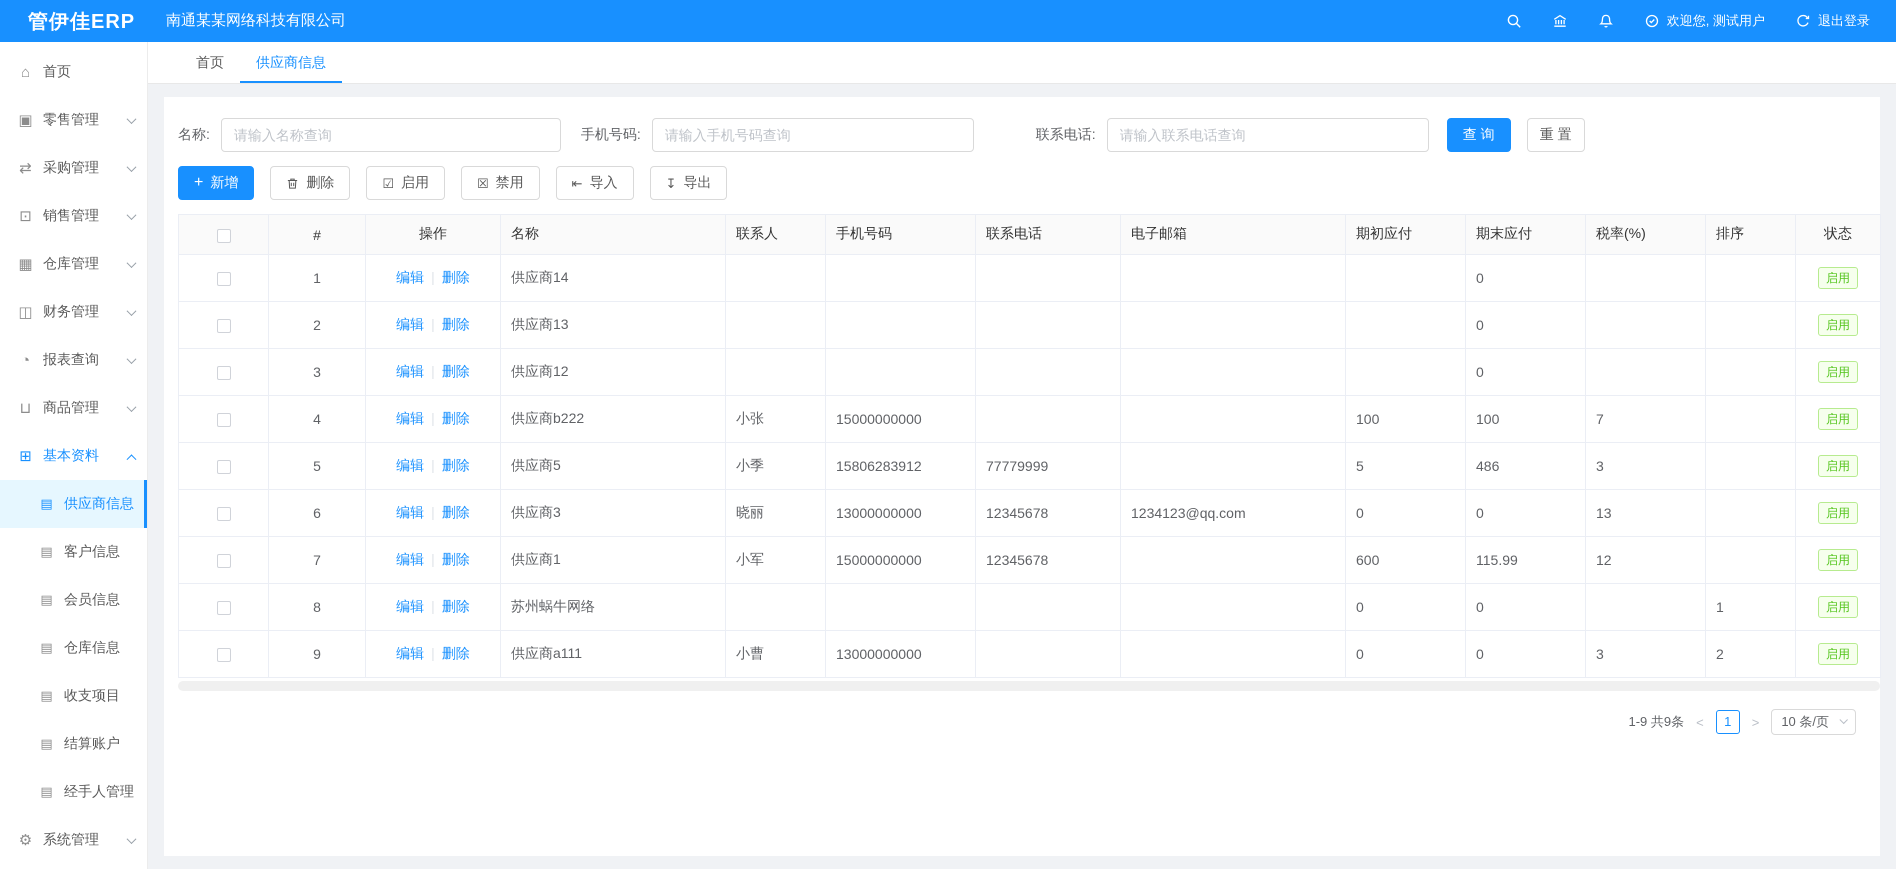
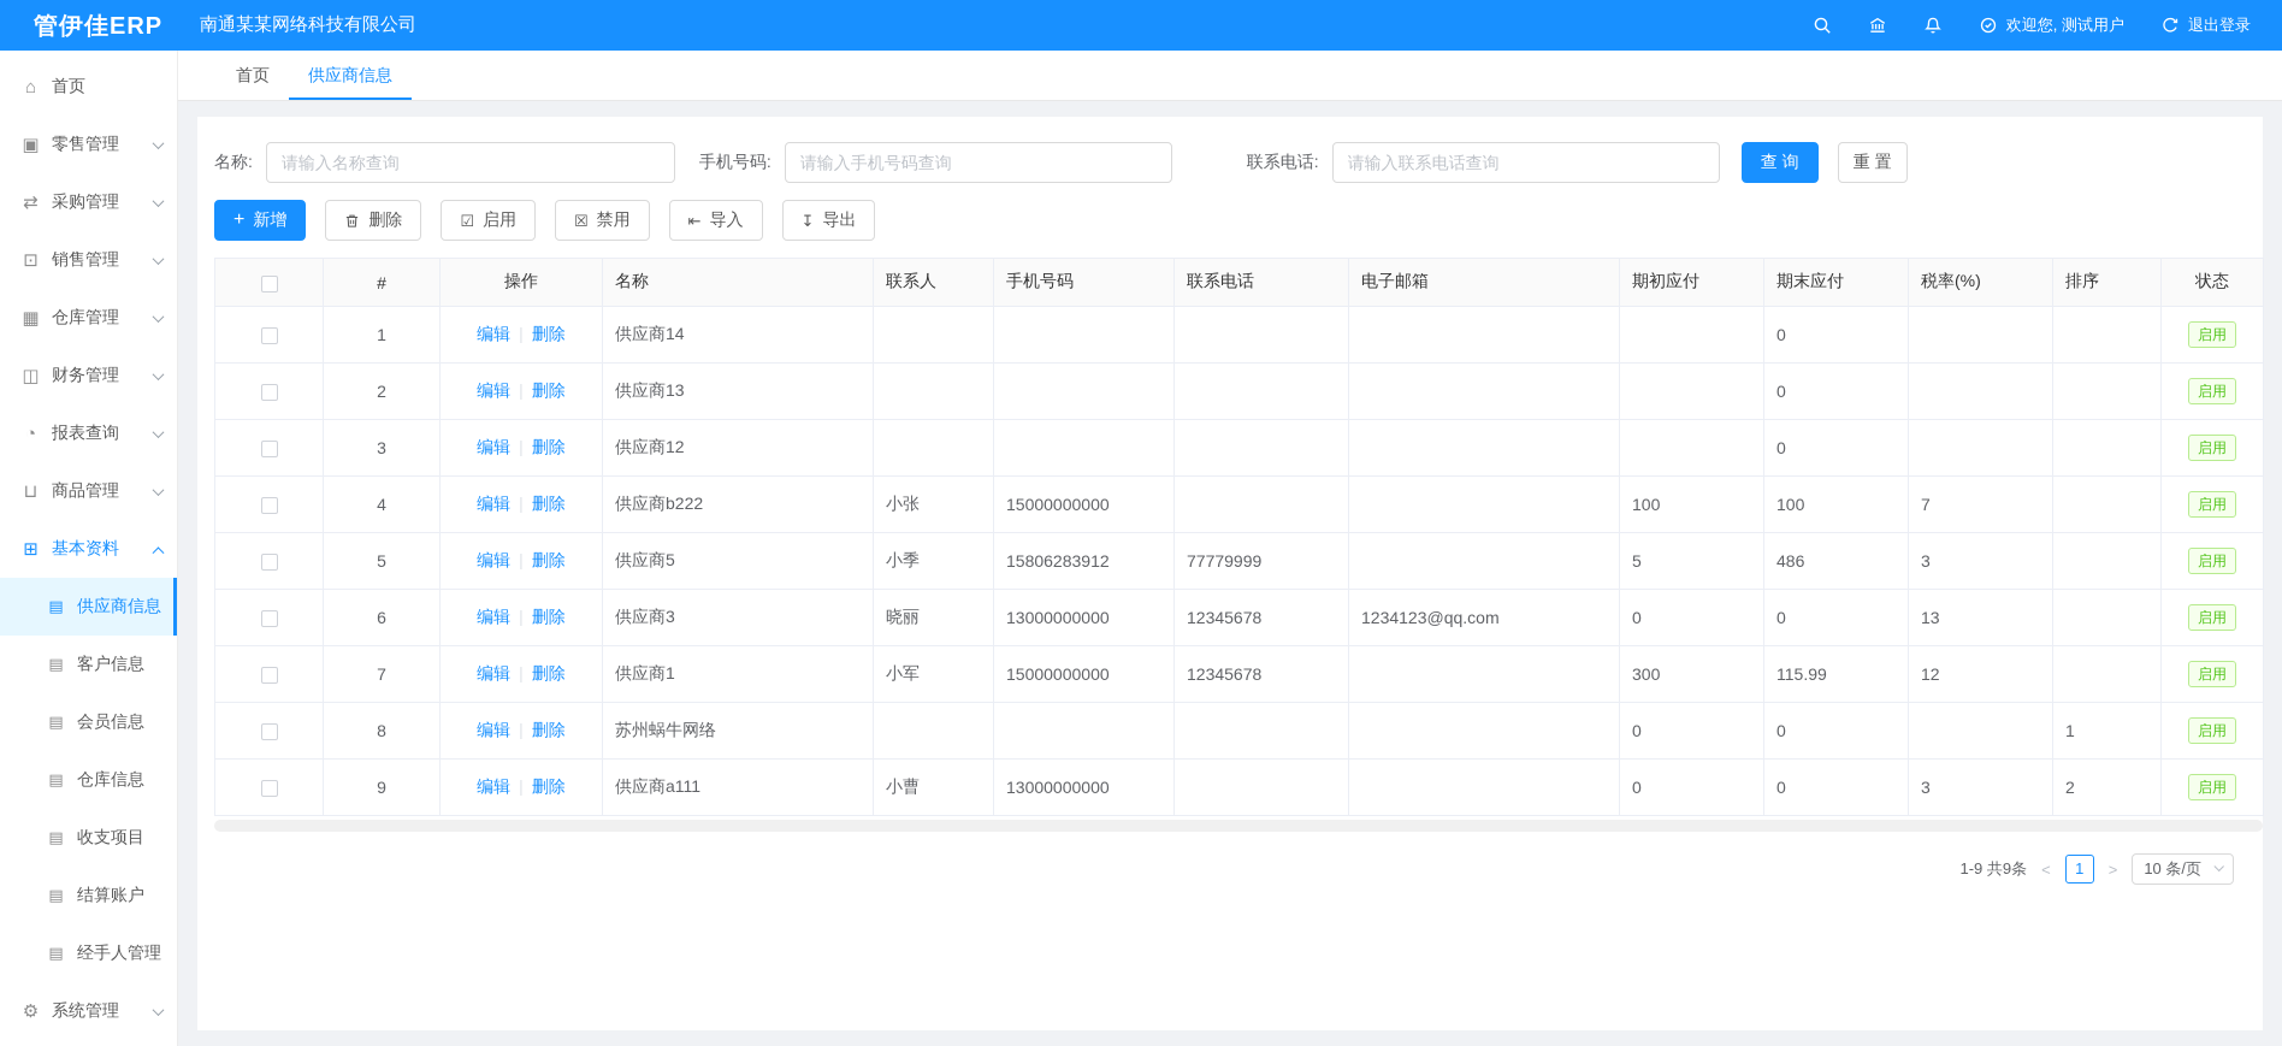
  管伊佳ERP
  南通某某网络科技有限公司
  欢迎您, 测试用户
  退出登录
  ⌂
  首页
  ▣
  零售管理
  ⇄
  采购管理
  ⊡
  销售管理
  ▦
  仓库管理
  ◫
  财务管理
  ◔
  报表查询
  ⊔
  商品管理
  ⊞
  基本资料
  ▤
  供应商信息
  ▤
  客户信息
  ▤
  会员信息
  ▤
  仓库信息
  ▤
  收支项目
  ▤
  结算账户
  ▤
  经手人管理
  ⚙
  系统管理
  首页
  供应商信息
  名称:
  请输入名称查询
  手机号码:
  请输入手机号码查询
  联系电话:
  请输入联系电话查询
  查 询
  重 置
  +
  新增
  删除
  ☑
  启用
  ☒
  禁用
  ⇤
  导入
  ↧
  导出
  	#	操作	名称	联系人	手机号码	联系电话	电子邮箱	期初应付	期末应付	税率(%)	排序	状态
  	1	编辑 删除	供应商14						0			启用
  	2	编辑 删除	供应商13						0			启用
  	3	编辑 删除	供应商12						0			启用
  	4	编辑 删除	供应商b222	小张	15000000000			100	100	7		启用
  	5	编辑 删除	供应商5	小季	15806283912	77779999		5	486	3		启用
  	6	编辑 删除	供应商3	晓丽	13000000000	12345678	1234123@qq.com	0	0	13		启用
- 	7	编辑 删除	供应商1	小军	15000000000	12345678		600	115.99	12		启用
+ 	7	编辑 删除	供应商1	小军	15000000000	12345678		300	115.99	12		启用
  	8	编辑 删除	苏州蜗牛网络					0	0		1	启用
  	9	编辑 删除	供应商a111	小曹	13000000000			0	0	3	2	启用
  1-9 共9条
  <
  1
  >
  10 条/页
